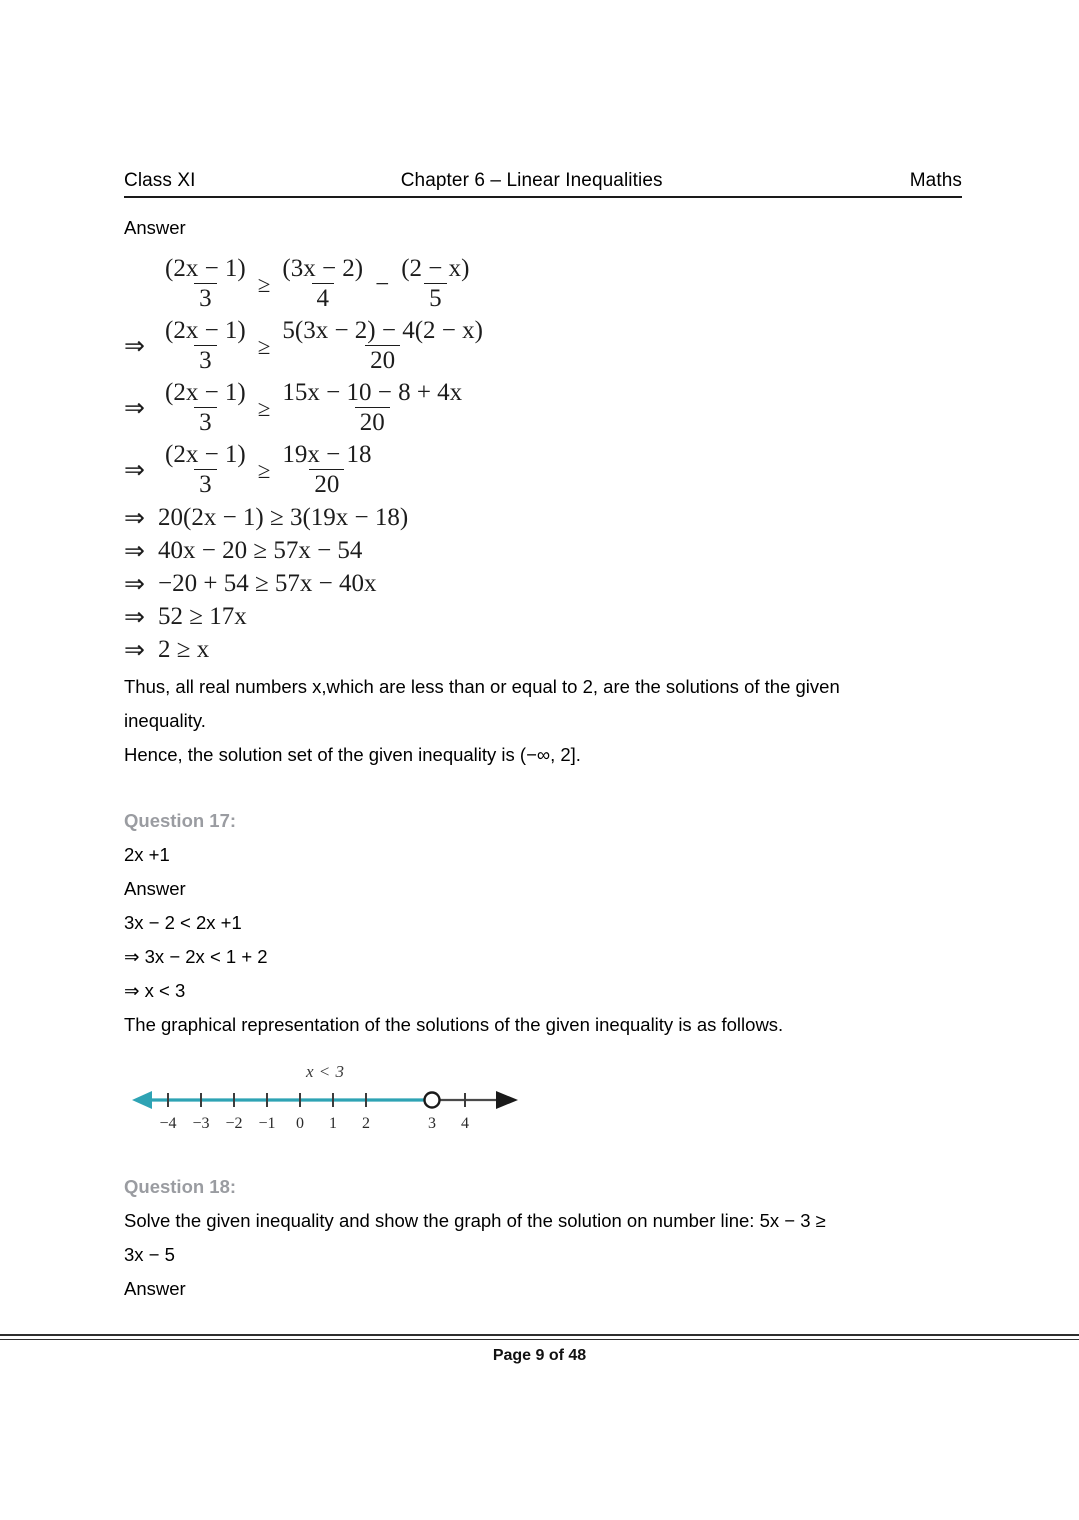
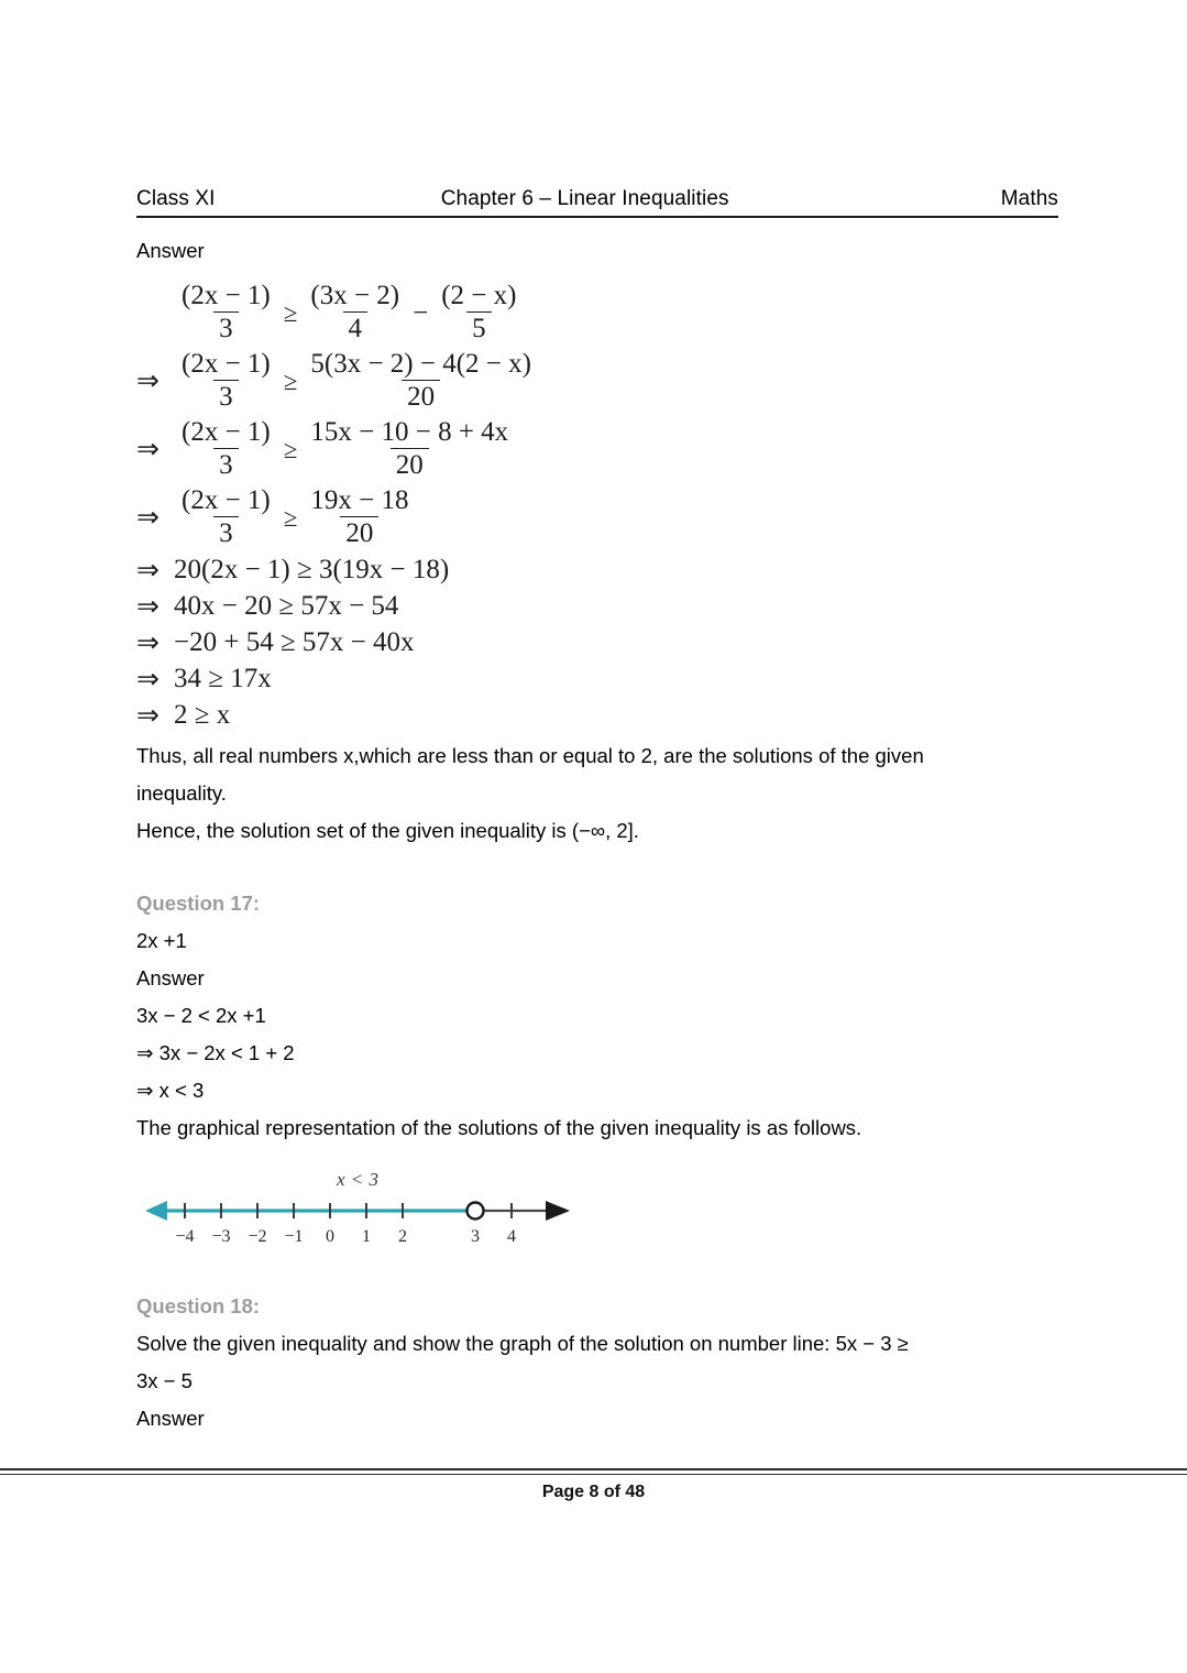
  Class XI
  Chapter 6 – Linear Inequalities
  Maths
  Answer
  (2x − 1)
  3
  ≥
  (3x − 2)
  4
  −
  (2 − x)
  5
  ⇒
  (2x − 1)
  3
  ≥
  5(3x − 2) − 4(2 − x)
  20
  ⇒
  (2x − 1)
  3
  ≥
  15x − 10 − 8 + 4x
  20
  ⇒
  (2x − 1)
  3
  ≥
  19x − 18
  20
  ⇒
  20(2x − 1) ≥ 3(19x − 18)
  ⇒
  40x − 20 ≥ 57x − 54
  ⇒
  −20 + 54 ≥ 57x − 40x
  ⇒
- 52 ≥ 17x
+ 34 ≥ 17x
  ⇒
  2 ≥ x
  Thus, all real numbers x,which are less than or equal to 2, are the solutions of the given
  inequality.
  Hence, the solution set of the given inequality is (−∞, 2].
  Question 17:
  2x +1
  Answer
  3x − 2 < 2x +1
  ⇒ 3x − 2x < 1 + 2
  ⇒ x < 3
  The graphical representation of the solutions of the given inequality is as follows.
  x < 3
  −4
  −3
  −2
  −1
  0
  1
  2
  3
  4
  Question 18:
  Solve the given inequality and show the graph of the solution on number line: 5x − 3 ≥
  3x − 5
  Answer
- Page 9 of 48
+ Page 8 of 48
